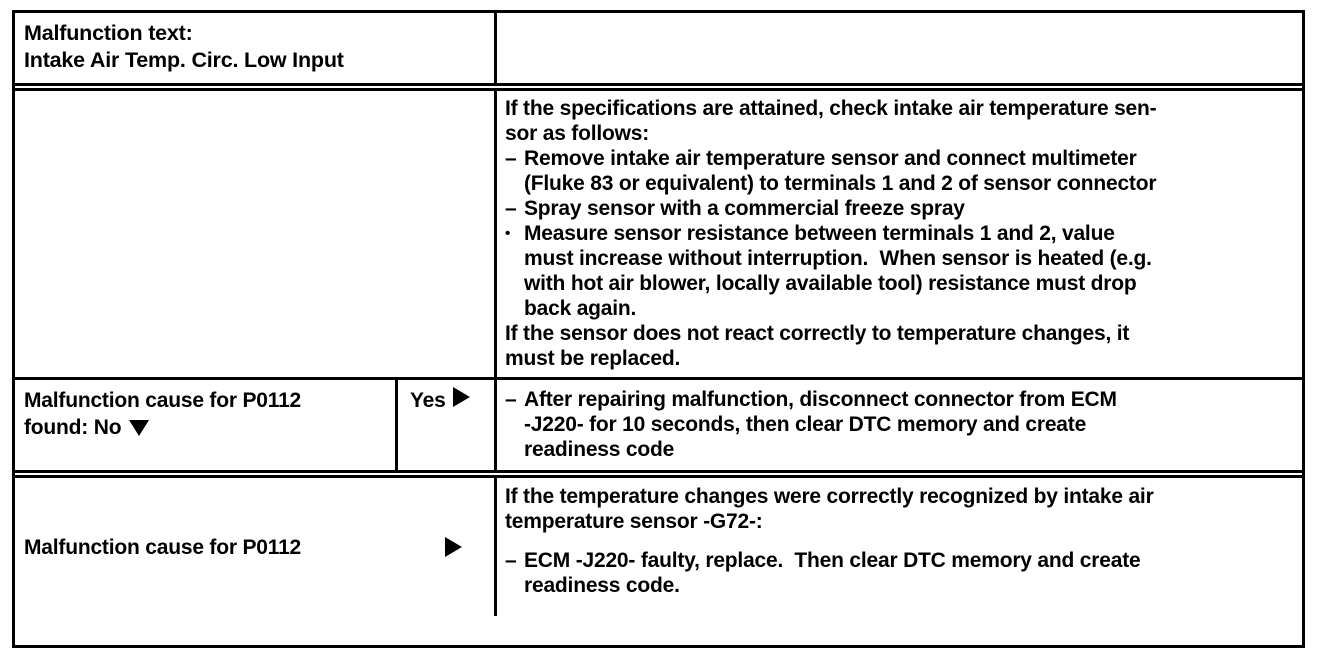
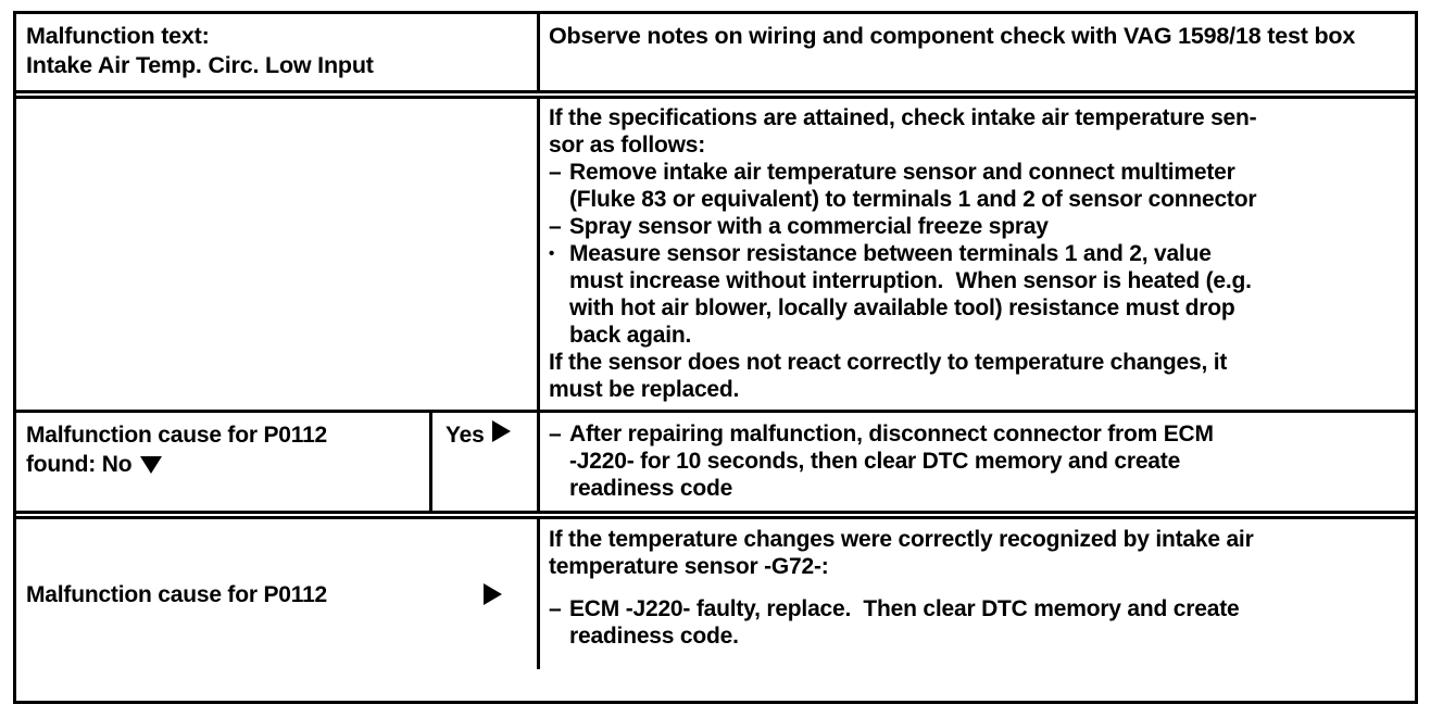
  Malfunction text:
  Intake Air Temp. Circ. Low Input
+ Observe notes on wiring and component check with VAG 1598/18 test box
  If the specifications are attained, check intake air temperature sen-
  sor as follows:
  –
  Remove intake air temperature sensor and connect multimeter
  (Fluke 83 or equivalent) to terminals 1 and 2 of sensor connector
  –
  Spray sensor with a commercial freeze spray
  •
  Measure sensor resistance between terminals 1 and 2, value
  must increase without interruption. When sensor is heated (e.g.
  with hot air blower, locally available tool) resistance must drop
  back again.
  If the sensor does not react correctly to temperature changes, it
  must be replaced.
  Malfunction cause for P0112
  found: No
  Yes
  –
  After repairing malfunction, disconnect connector from ECM
  -J220- for 10 seconds, then clear DTC memory and create
  readiness code
  Malfunction cause for P0112
  If the temperature changes were correctly recognized by intake air
  temperature sensor -G72-:
  –
  ECM -J220- faulty, replace. Then clear DTC memory and create
  readiness code.
